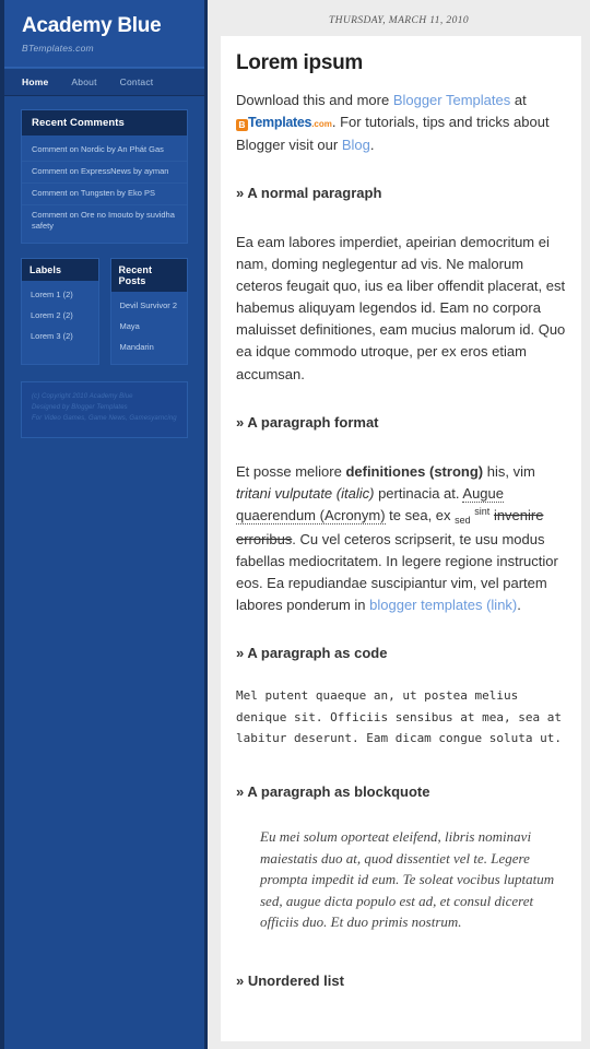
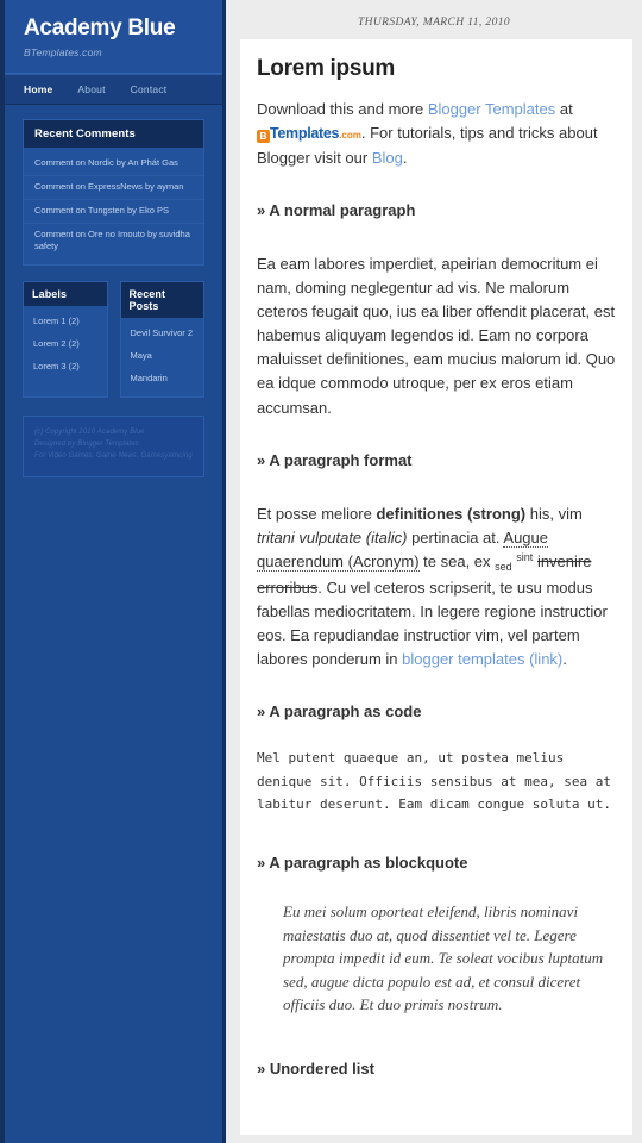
  Academy Blue
  BTemplates.com
  Home
  About
  Contact
  Recent Comments
  Comment on Nordic by An Phát Gas
  Comment on ExpressNews by ayman
  Comment on Tungsten by Eko PS
  Comment on Ore no Imouto by suvidha safety
  Labels
  Lorem 1 (2)
  Lorem 2 (2)
  Lorem 3 (2)
  Recent Posts
  Devil Survivor 2
  Maya
  Mandarin
  THURSDAY, MARCH 11, 2010
  Lorem ipsum
  Download this and more Blogger Templates at B Templates.com. For tutorials, tips and tricks about Blogger visit our Blog.
  » A normal paragraph
  Ea eam labores imperdiet, apeirian democritum ei nam, doming neglegentur ad vis. Ne malorum ceteros feugait quo, ius ea liber offendit placerat, est habemus aliquyam legendos id. Eam no corpora maluisset definitiones, eam mucius malorum id. Quo ea idque commodo utroque, per ex eros etiam accumsan.
  » A paragraph format
- Et posse meliore definitiones (strong) his, vim tritani vulputate (italic) pertinacia at. Augue quaerendum (Acronym) te sea, ex sed sint invenire erroribus. Cu vel ceteros scripserit, te usu modus fabellas mediocritatem. In legere regione instructior eos. Ea repudiandae suscipiantur vim, vel partem labores ponderum in blogger templates (link).
+ Et posse meliore definitiones (strong) his, vim tritani vulputate (italic) pertinacia at. Augue quaerendum (Acronym) te sea, ex sed sint invenire erroribus. Cu vel ceteros scripserit, te usu modus fabellas mediocritatem. In legere regione instructior eos. Ea repudiandae instructior vim, vel partem labores ponderum in blogger templates (link).
  » A paragraph as code
  Mel putent quaeque an, ut postea melius
  denique sit. Officiis sensibus at mea, sea at
  labitur deserunt. Eam dicam congue soluta ut.
  » A paragraph as blockquote
  Eu mei solum oporteat eleifend, libris nominavi maiestatis duo at, quod dissentiet vel te. Legere prompta impedit id eum. Te soleat vocibus luptatum sed, augue dicta populo est ad, et consul diceret officiis duo. Et duo primis nostrum.
  » Unordered list
